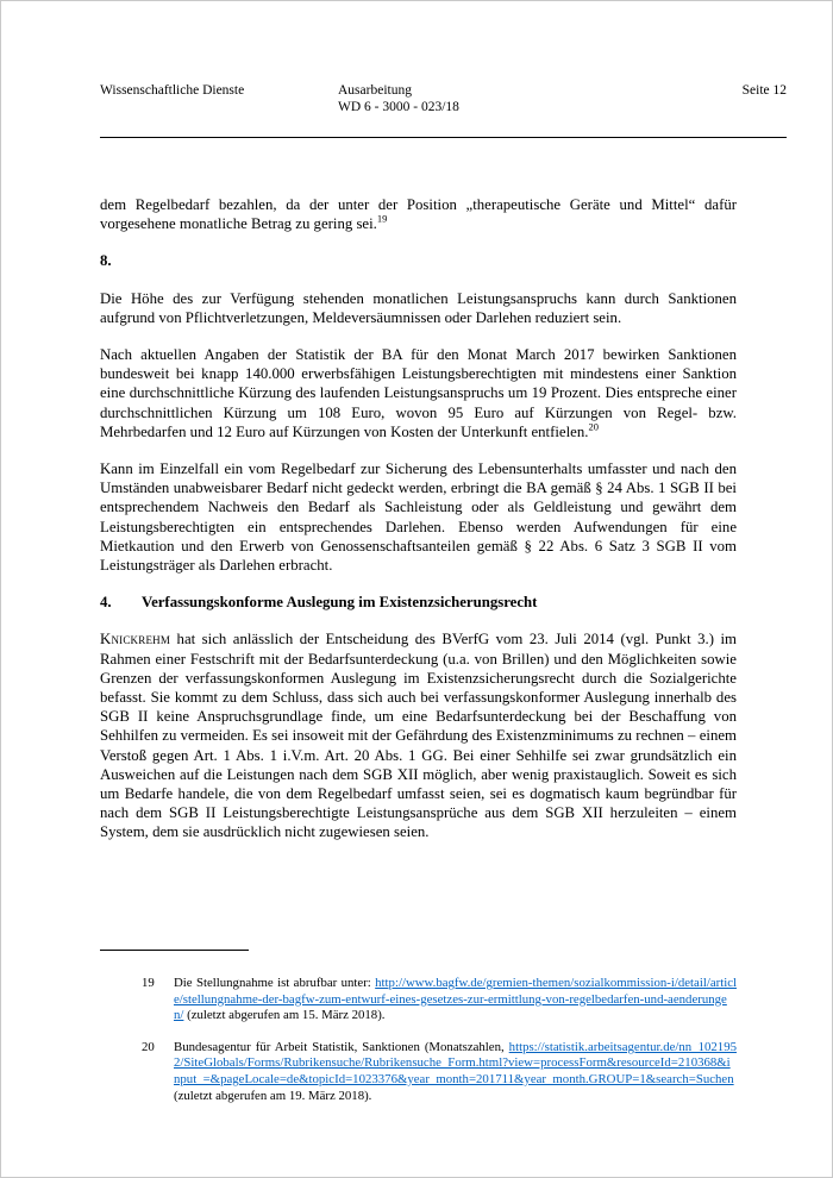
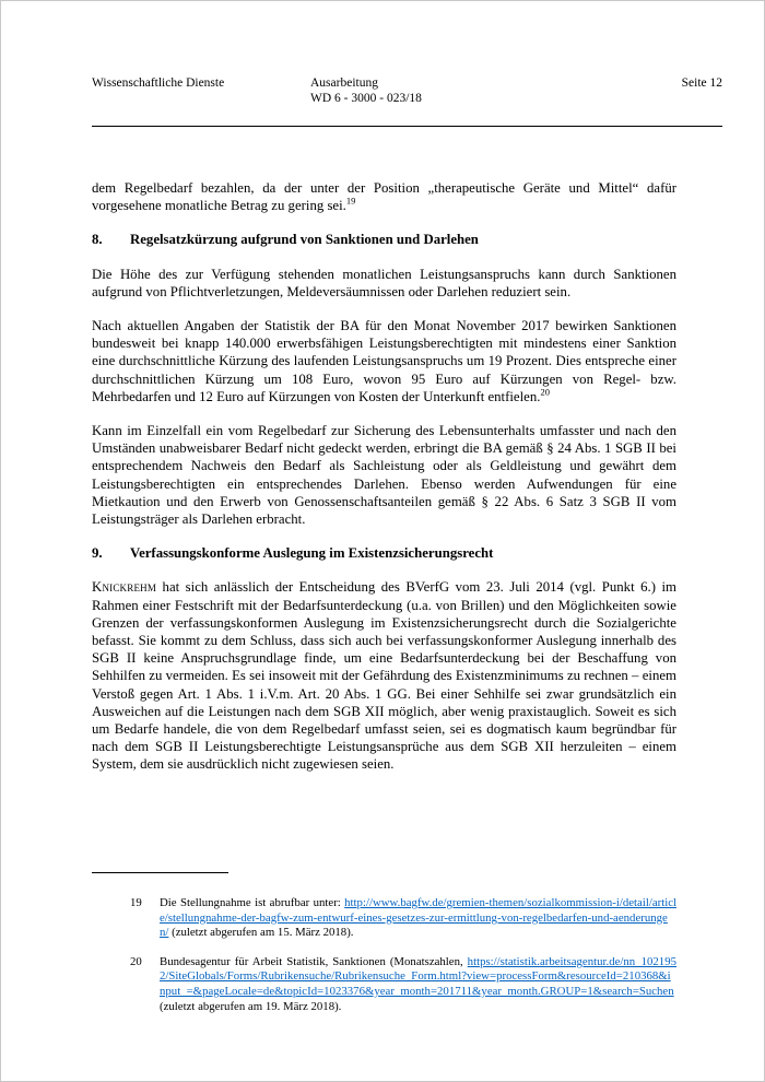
  Wissenschaftliche Dienste
  Ausarbeitung
  WD 6 - 3000 - 023/18
  Seite 12
  dem Regelbedarf bezahlen, da der unter der Position „therapeutische Geräte und Mittel“ dafür vorgesehene monatliche Betrag zu gering sei.19
  8.
+ Regelsatzkürzung aufgrund von Sanktionen und Darlehen
  Die Höhe des zur Verfügung stehenden monatlichen Leistungsanspruchs kann durch Sanktionen aufgrund von Pflichtverletzungen, Meldeversäumnissen oder Darlehen reduziert sein.
- Nach aktuellen Angaben der Statistik der BA für den Monat March 2017 bewirken Sanktionen bundesweit bei knapp 140.000 erwerbsfähigen Leistungsberechtigten mit mindestens einer Sanktion eine durchschnittliche Kürzung des laufenden Leistungsanspruchs um 19 Prozent. Dies entspreche einer durchschnittlichen Kürzung um 108 Euro, wovon 95 Euro auf Kürzungen von Regel- bzw. Mehrbedarfen und 12 Euro auf Kürzungen von Kosten der Unterkunft entfielen.20
+ Nach aktuellen Angaben der Statistik der BA für den Monat November 2017 bewirken Sanktionen bundesweit bei knapp 140.000 erwerbsfähigen Leistungsberechtigten mit mindestens einer Sanktion eine durchschnittliche Kürzung des laufenden Leistungsanspruchs um 19 Prozent. Dies entspreche einer durchschnittlichen Kürzung um 108 Euro, wovon 95 Euro auf Kürzungen von Regel- bzw. Mehrbedarfen und 12 Euro auf Kürzungen von Kosten der Unterkunft entfielen.20
  Kann im Einzelfall ein vom Regelbedarf zur Sicherung des Lebensunterhalts umfasster und nach den Umständen unabweisbarer Bedarf nicht gedeckt werden, erbringt die BA gemäß § 24 Abs. 1 SGB II bei entsprechendem Nachweis den Bedarf als Sachleistung oder als Geldleistung und gewährt dem Leistungsberechtigten ein entsprechendes Darlehen. Ebenso werden Aufwendungen für eine Mietkaution und den Erwerb von Genossenschaftsanteilen gemäß § 22 Abs. 6 Satz 3 SGB II vom Leistungsträger als Darlehen erbracht.
- 4.
+ 9.
  Verfassungskonforme Auslegung im Existenzsicherungsrecht
- Knickrehm hat sich anlässlich der Entscheidung des BVerfG vom 23. Juli 2014 (vgl. Punkt 3.) im Rahmen einer Festschrift mit der Bedarfsunterdeckung (u.a. von Brillen) und den Möglichkeiten sowie Grenzen der verfassungskonformen Auslegung im Existenzsicherungsrecht durch die Sozialgerichte befasst. Sie kommt zu dem Schluss, dass sich auch bei verfassungskonformer Auslegung innerhalb des SGB II keine Anspruchsgrundlage finde, um eine Bedarfsunterdeckung bei der Beschaffung von Sehhilfen zu vermeiden. Es sei insoweit mit der Gefährdung des Existenzminimums zu rechnen – einem Verstoß gegen Art. 1 Abs. 1 i.V.m. Art. 20 Abs. 1 GG. Bei einer Sehhilfe sei zwar grundsätzlich ein Ausweichen auf die Leistungen nach dem SGB XII möglich, aber wenig praxistauglich. Soweit es sich um Bedarfe handele, die von dem Regelbedarf umfasst seien, sei es dogmatisch kaum begründbar für nach dem SGB II Leistungsberechtigte Leistungsansprüche aus dem SGB XII herzuleiten – einem System, dem sie ausdrücklich nicht zugewiesen seien.
+ Knickrehm hat sich anlässlich der Entscheidung des BVerfG vom 23. Juli 2014 (vgl. Punkt 6.) im Rahmen einer Festschrift mit der Bedarfsunterdeckung (u.a. von Brillen) und den Möglichkeiten sowie Grenzen der verfassungskonformen Auslegung im Existenzsicherungsrecht durch die Sozialgerichte befasst. Sie kommt zu dem Schluss, dass sich auch bei verfassungskonformer Auslegung innerhalb des SGB II keine Anspruchsgrundlage finde, um eine Bedarfsunterdeckung bei der Beschaffung von Sehhilfen zu vermeiden. Es sei insoweit mit der Gefährdung des Existenzminimums zu rechnen – einem Verstoß gegen Art. 1 Abs. 1 i.V.m. Art. 20 Abs. 1 GG. Bei einer Sehhilfe sei zwar grundsätzlich ein Ausweichen auf die Leistungen nach dem SGB XII möglich, aber wenig praxistauglich. Soweit es sich um Bedarfe handele, die von dem Regelbedarf umfasst seien, sei es dogmatisch kaum begründbar für nach dem SGB II Leistungsberechtigte Leistungsansprüche aus dem SGB XII herzuleiten – einem System, dem sie ausdrücklich nicht zugewiesen seien.
  19
  Die Stellungnahme ist abrufbar unter: http://www.bagfw.de/gremien-themen/sozialkommission-i/detail/article/stellungnahme-der-bagfw-zum-entwurf-eines-gesetzes-zur-ermittlung-von-regelbedarfen-und-aenderungen/ (zuletzt abgerufen am 15. März 2018).
  20
  Bundesagentur für Arbeit Statistik, Sanktionen (Monatszahlen, https://statistik.arbeitsagentur.de/nn_1021952/SiteGlobals/Forms/Rubrikensuche/Rubrikensuche_Form.html?view=processForm&resourceId=210368&input_=&pageLocale=de&topicId=1023376&year_month=201711&year_month.GROUP=1&search=Suchen (zuletzt abgerufen am 19. März 2018).
